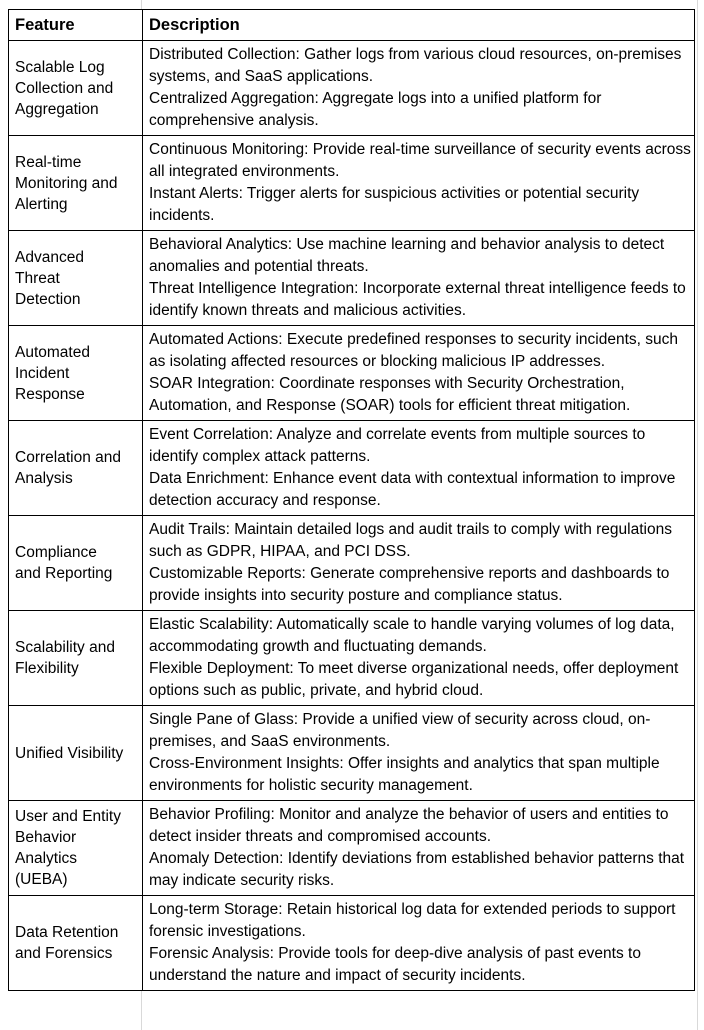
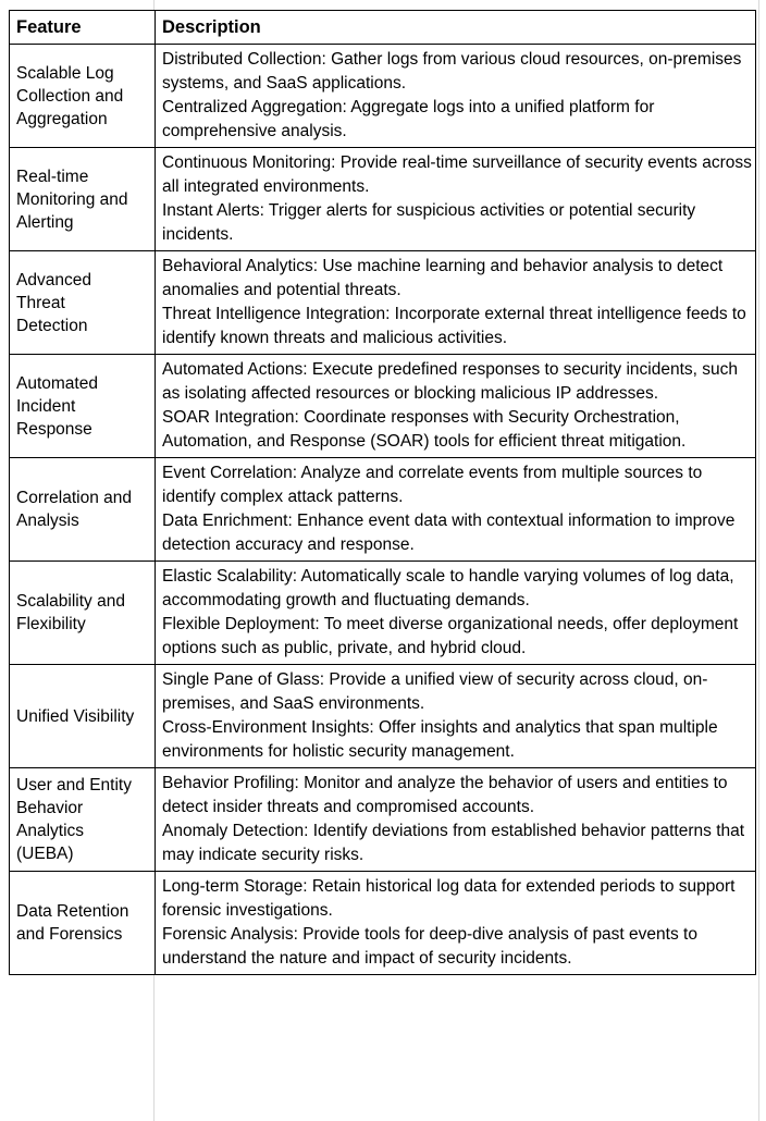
  Feature	Description
  Scalable Log Collection and Aggregation	Distributed Collection: Gather logs from various cloud resources, on-premises systems, and SaaS applications. Centralized Aggregation: Aggregate logs into a unified platform for comprehensive analysis.
  Real-time Monitoring and Alerting	Continuous Monitoring: Provide real-time surveillance of security events across all integrated environments. Instant Alerts: Trigger alerts for suspicious activities or potential security incidents.
  Advanced Threat Detection	Behavioral Analytics: Use machine learning and behavior analysis to detect anomalies and potential threats. Threat Intelligence Integration: Incorporate external threat intelligence feeds to identify known threats and malicious activities.
  Automated Incident Response	Automated Actions: Execute predefined responses to security incidents, such as isolating affected resources or blocking malicious IP addresses. SOAR Integration: Coordinate responses with Security Orchestration, Automation, and Response (SOAR) tools for efficient threat mitigation.
  Correlation and Analysis	Event Correlation: Analyze and correlate events from multiple sources to identify complex attack patterns. Data Enrichment: Enhance event data with contextual information to improve detection accuracy and response.
- Compliance and Reporting	Audit Trails: Maintain detailed logs and audit trails to comply with regulations such as GDPR, HIPAA, and PCI DSS. Customizable Reports: Generate comprehensive reports and dashboards to provide insights into security posture and compliance status.
  Scalability and Flexibility	Elastic Scalability: Automatically scale to handle varying volumes of log data, accommodating growth and fluctuating demands. Flexible Deployment: To meet diverse organizational needs, offer deployment options such as public, private, and hybrid cloud.
  Unified Visibility	Single Pane of Glass: Provide a unified view of security across cloud, on-premises, and SaaS environments. Cross-Environment Insights: Offer insights and analytics that span multiple environments for holistic security management.
  User and Entity Behavior Analytics (UEBA)	Behavior Profiling: Monitor and analyze the behavior of users and entities to detect insider threats and compromised accounts. Anomaly Detection: Identify deviations from established behavior patterns that may indicate security risks.
  Data Retention and Forensics	Long-term Storage: Retain historical log data for extended periods to support forensic investigations. Forensic Analysis: Provide tools for deep-dive analysis of past events to understand the nature and impact of security incidents.
